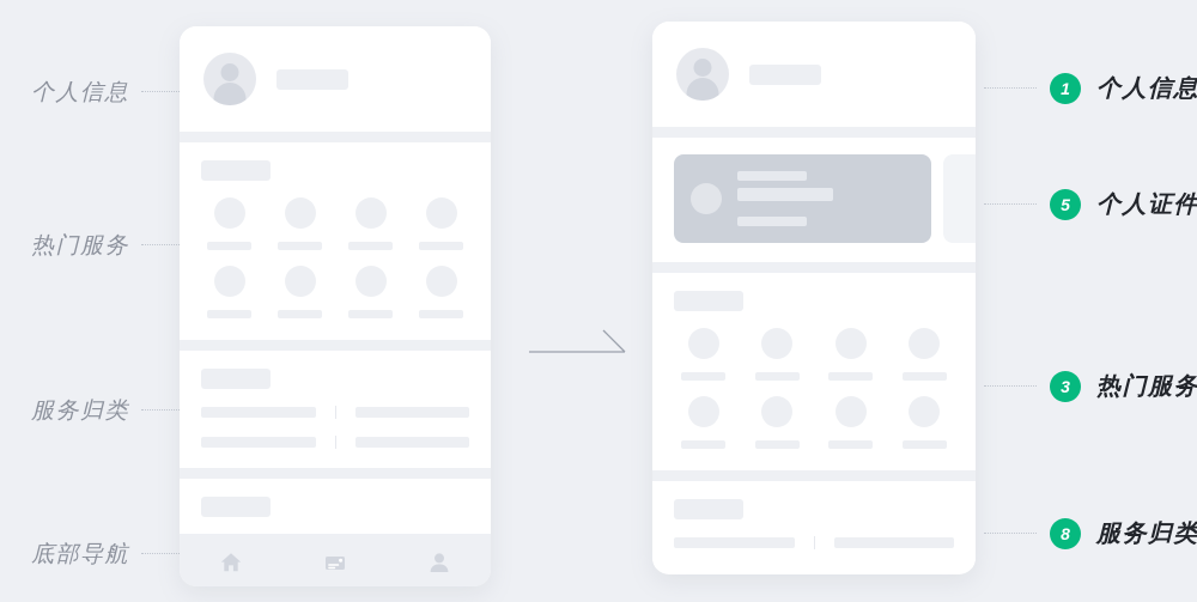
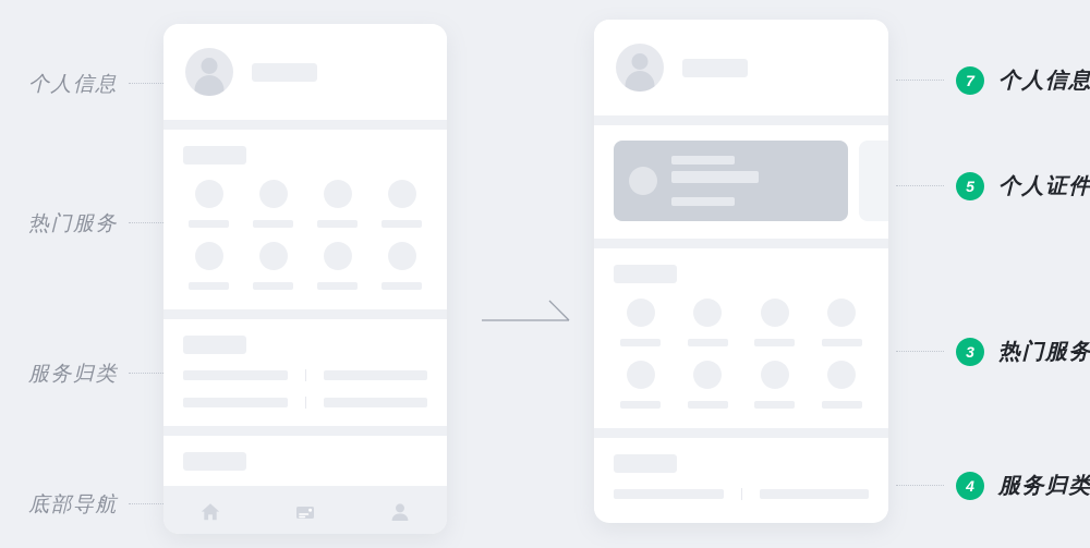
  个人信息
  热门服务
  服务归类
  底部导航
- 1
+ 7
  个人信息
  5
  个人证件
  3
  热门服务
- 8
+ 4
  服务归类
